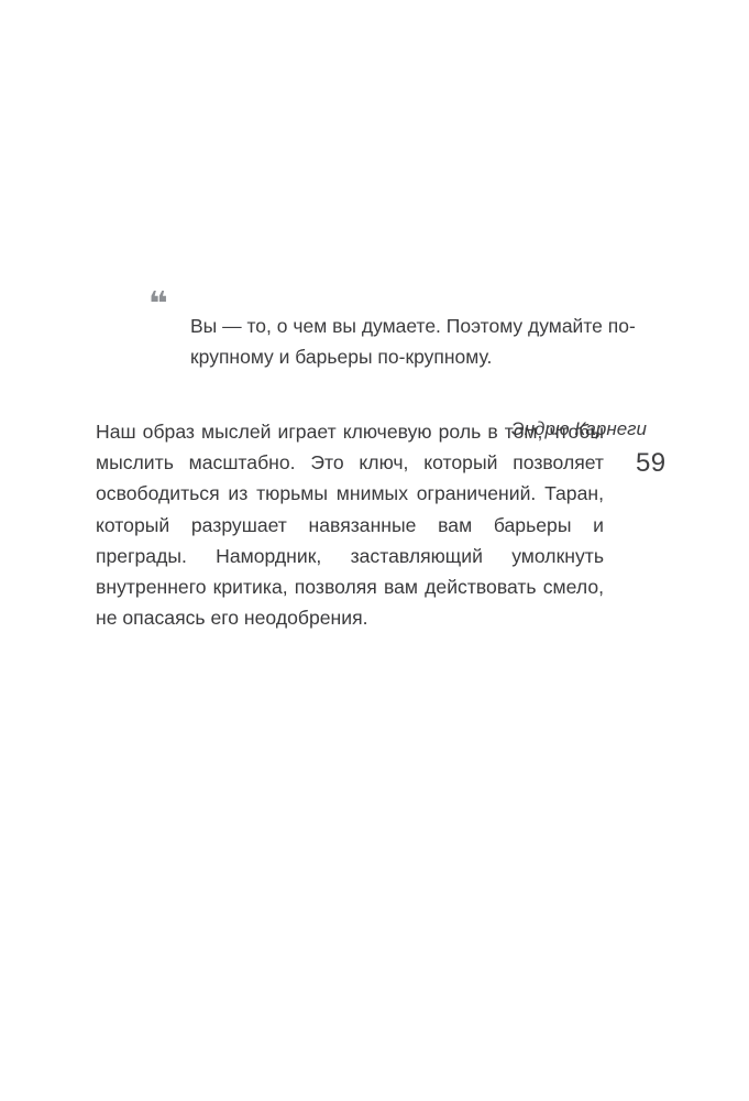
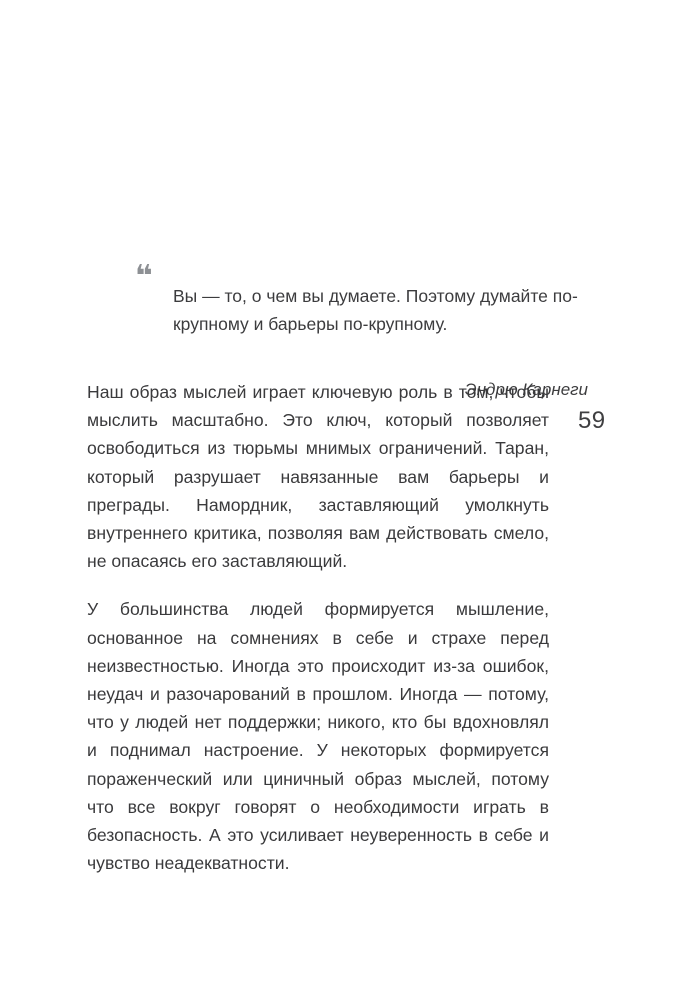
  ❝
  Вы — то, о чем вы думаете. Поэтому думайте по-крупному и барьеры по-крупному.
  Эндрю Карнеги
- Наш образ мыслей играет ключевую роль в том, чтобы мыслить масштабно. Это ключ, который позволяет освободиться из тюрьмы мнимых ограничений. Таран, который разрушает навязанные вам барьеры и преграды. Намордник, заставляющий умолкнуть внутреннего критика, позволяя вам действовать смело, не опасаясь его неодобрения.
+ Наш образ мыслей играет ключевую роль в том, чтобы мыслить масштабно. Это ключ, который позволяет освободиться из тюрьмы мнимых ограничений. Таран, который разрушает навязанные вам барьеры и преграды. Намордник, заставляющий умолкнуть внутреннего критика, позволяя вам действовать смело, не опасаясь его заставляющий.
+ У большинства людей формируется мышление, основанное на сомнениях в себе и страхе перед неизвестностью. Иногда это происходит из-за ошибок, неудач и разочарований в прошлом. Иногда — потому, что у людей нет поддержки; никого, кто бы вдохновлял и поднимал настроение. У некоторых формируется пораженческий или циничный образ мыслей, потому что все вокруг говорят о необходимости играть в безопасность. А это усиливает неуверенность в себе и чувство неадекватности.
  59
